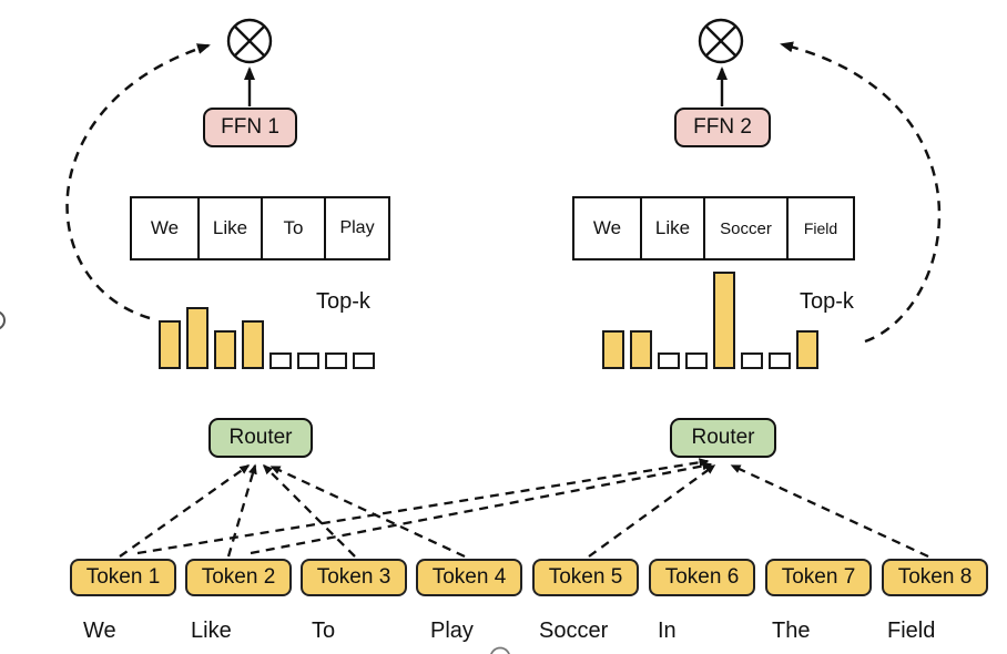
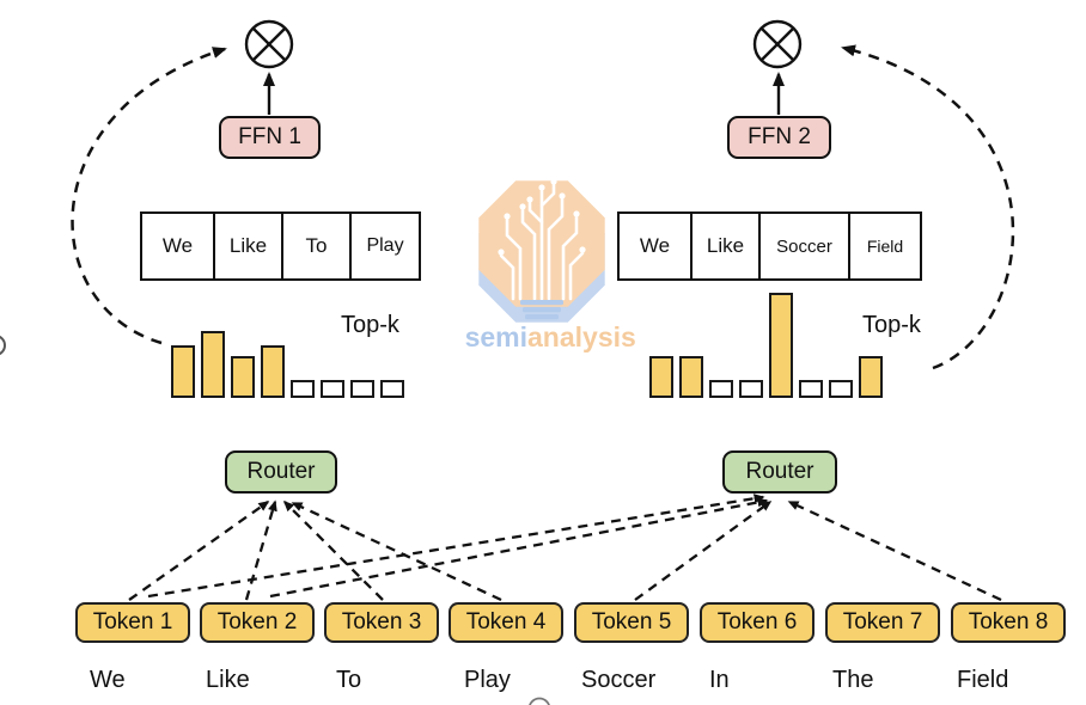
+ semi
+ analysis
  FFN 1
  FFN 2
  We
  Like
  To
  Play
  We
  Like
  Soccer
  Field
  Top-k
  Top-k
  Router
  Router
  Token 1
  Token 2
  Token 3
  Token 4
  Token 5
  Token 6
  Token 7
  Token 8
  We
  Like
  To
  Play
  Soccer
  In
  The
  Field
